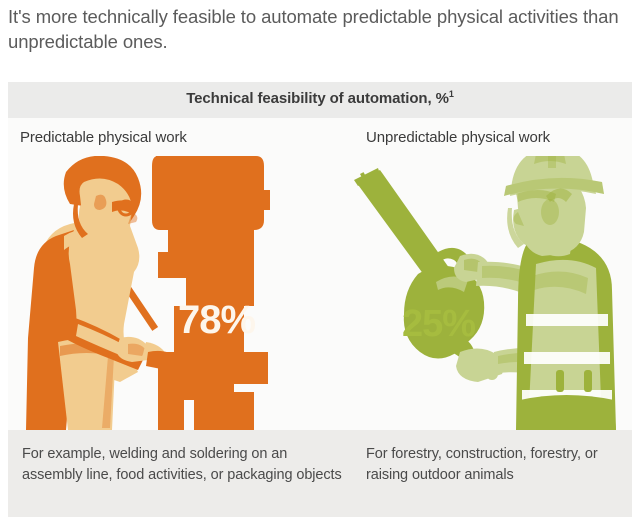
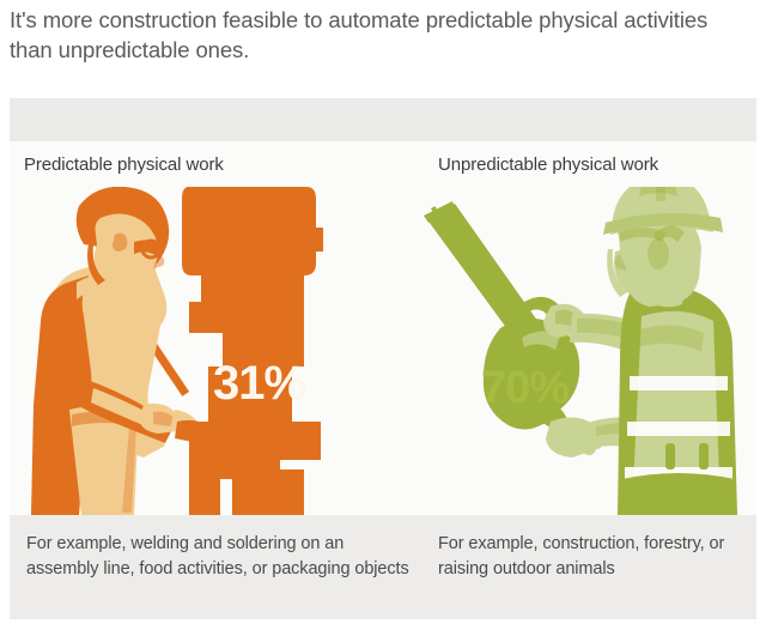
- It's more technically feasible to automate predictable physical activities than unpredictable ones.
+ It's more construction feasible to automate predictable physical activities than unpredictable ones.
- Technical feasibility of automation, %1
  Predictable physical work
  Unpredictable physical work
- 78%
+ 31%
- 25%
+ 70%
  For example, welding and soldering on an assembly line, food activities, or packaging objects
- For forestry, construction, forestry, or raising outdoor animals
+ For example, construction, forestry, or raising outdoor animals
